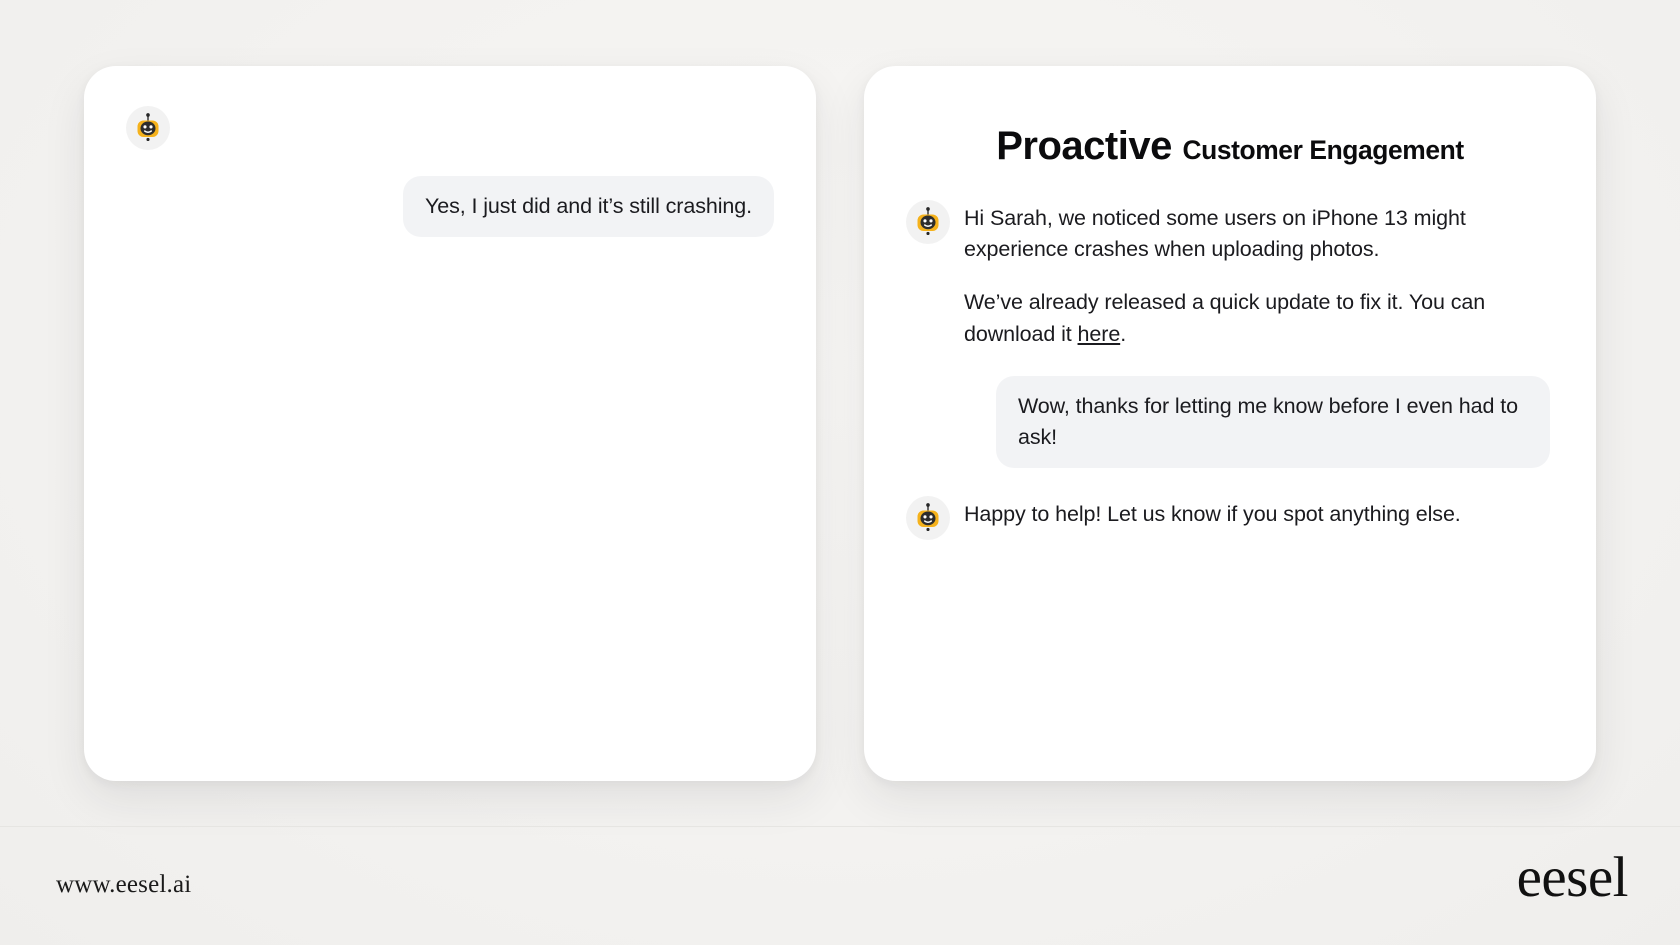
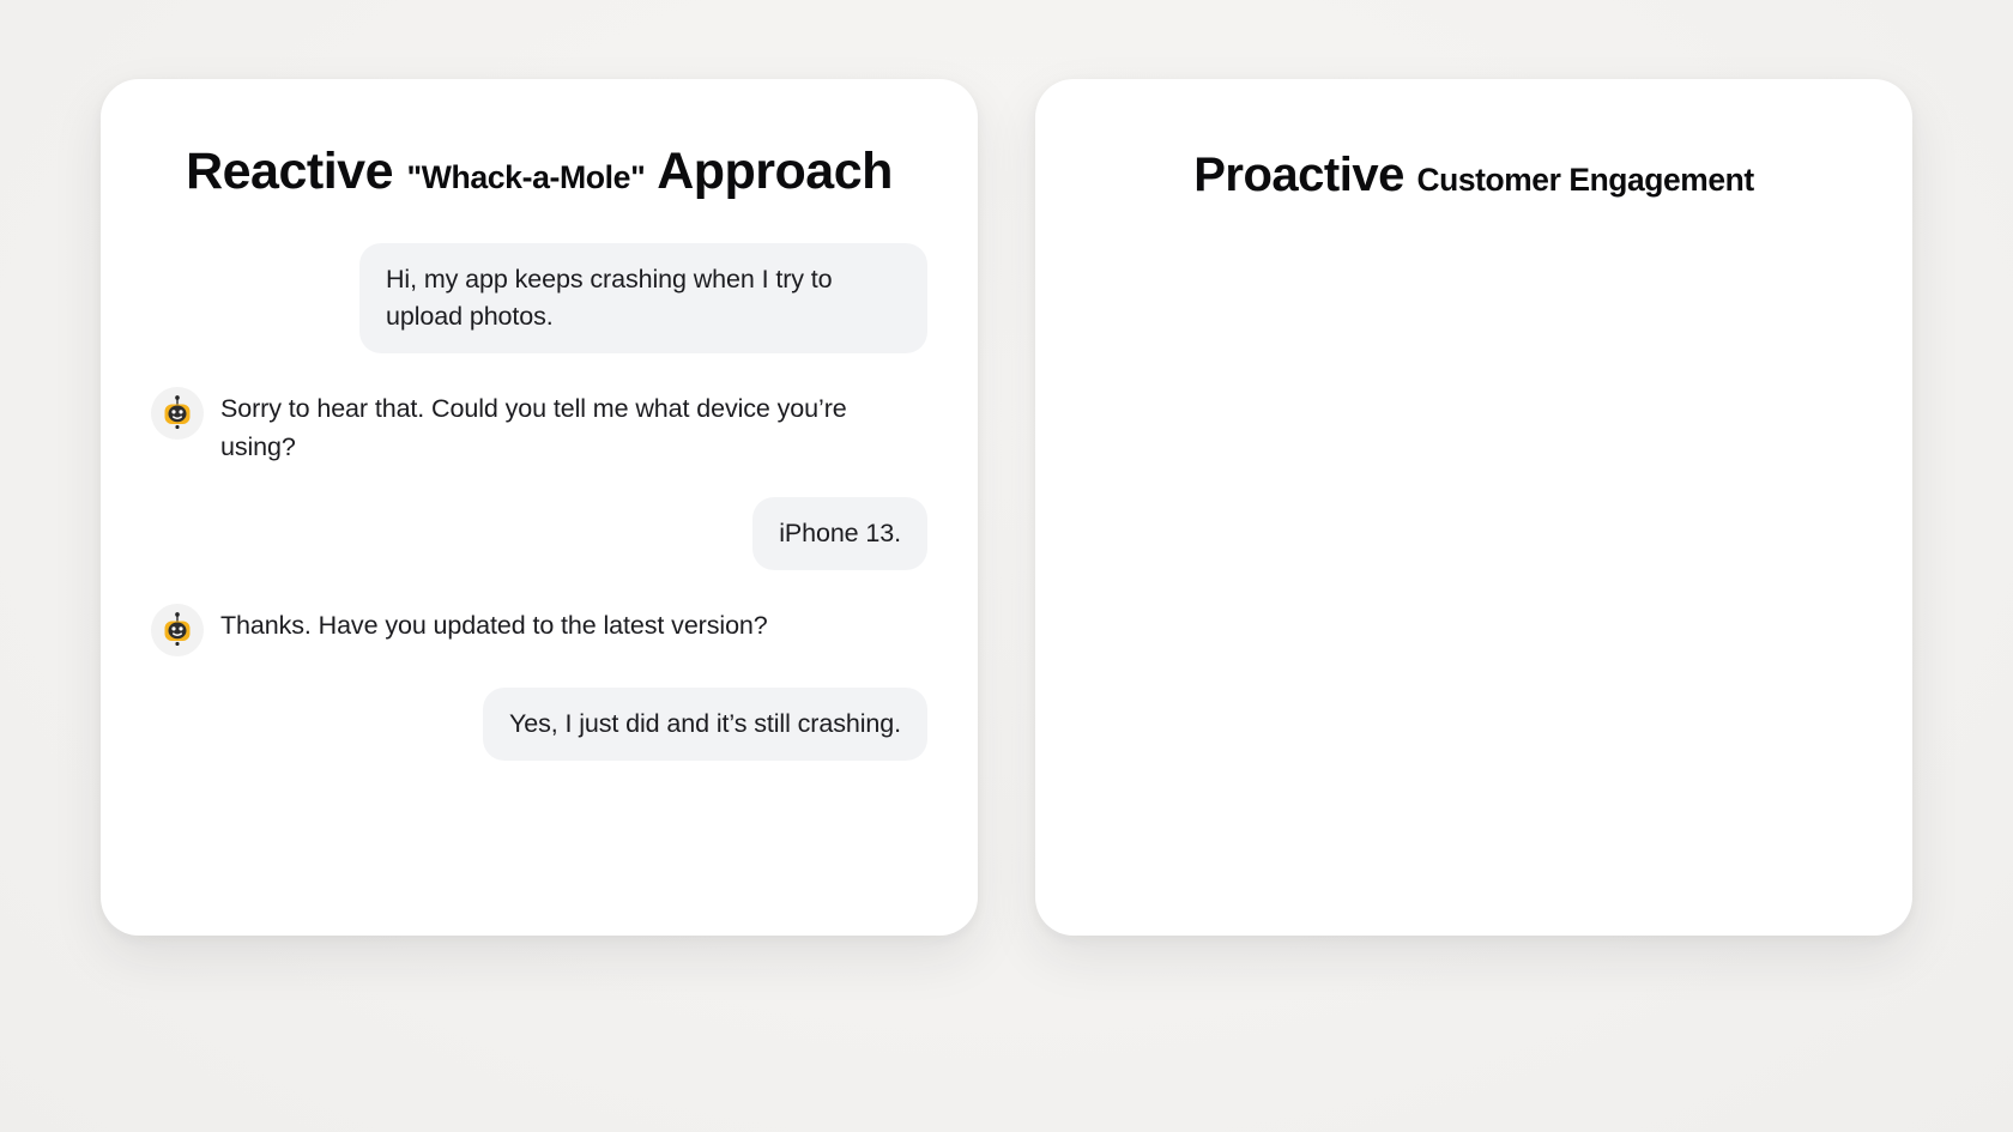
+ Reactive "Whack-a-Mole" Approach
+ Hi, my app keeps crashing when I try to upload photos.
+ Sorry to hear that. Could you tell me what device you’re using?
+ iPhone 13.
+ Thanks. Have you updated to the latest version?
  Yes, I just did and it’s still crashing.
  Proactive Customer Engagement
- Hi Sarah, we noticed some users on iPhone 13 might experience crashes when uploading photos.
- We’ve already released a quick update to fix it. You can download it here.
- Wow, thanks for letting me know before I even had to ask!
- Happy to help! Let us know if you spot anything else.
- www.eesel.ai
- eesel
